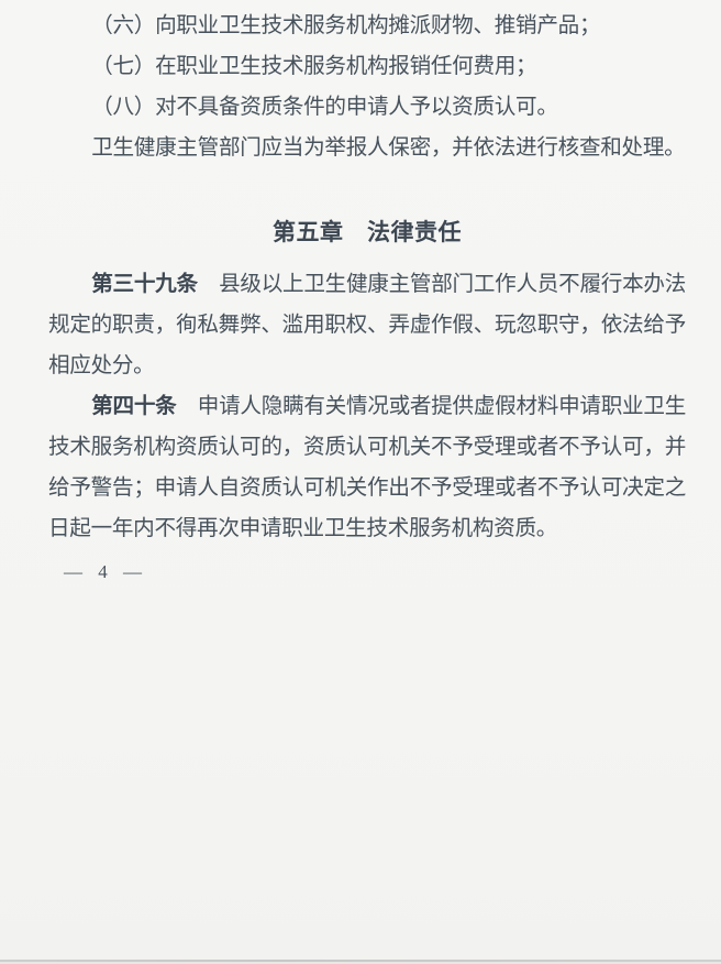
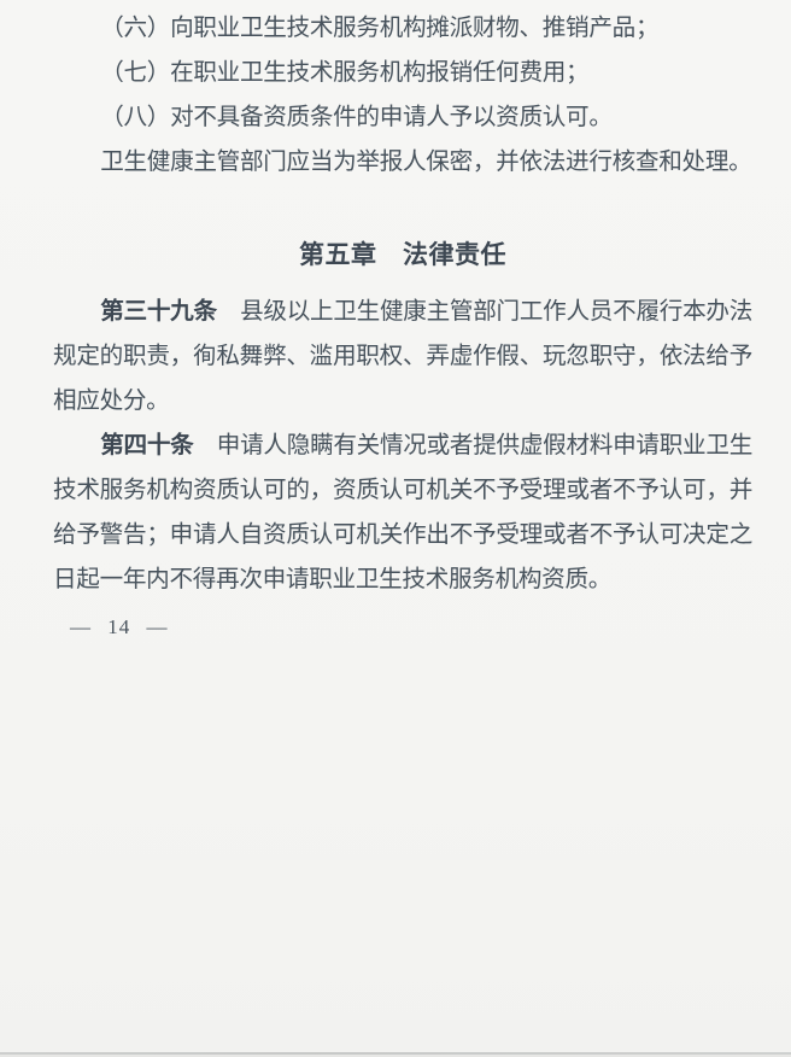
  （六）向职业卫生技术服务机构摊派财物、推销产品；
  （七）在职业卫生技术服务机构报销任何费用；
  （八）对不具备资质条件的申请人予以资质认可。
  卫生健康主管部门应当为举报人保密，并依法进行核查和处理。
  第五章 法律责任
  第三十九条 县级以上卫生健康主管部门工作人员不履行本办法规定的职责，徇私舞弊、滥用职权、弄虚作假、玩忽职守，依法给予相应处分。
  第四十条 申请人隐瞒有关情况或者提供虚假材料申请职业卫生技术服务机构资质认可的，资质认可机关不予受理或者不予认可，并给予警告；申请人自资质认可机关作出不予受理或者不予认可决定之日起一年内不得再次申请职业卫生技术服务机构资质。
- — 4 —
+ — 14 —
